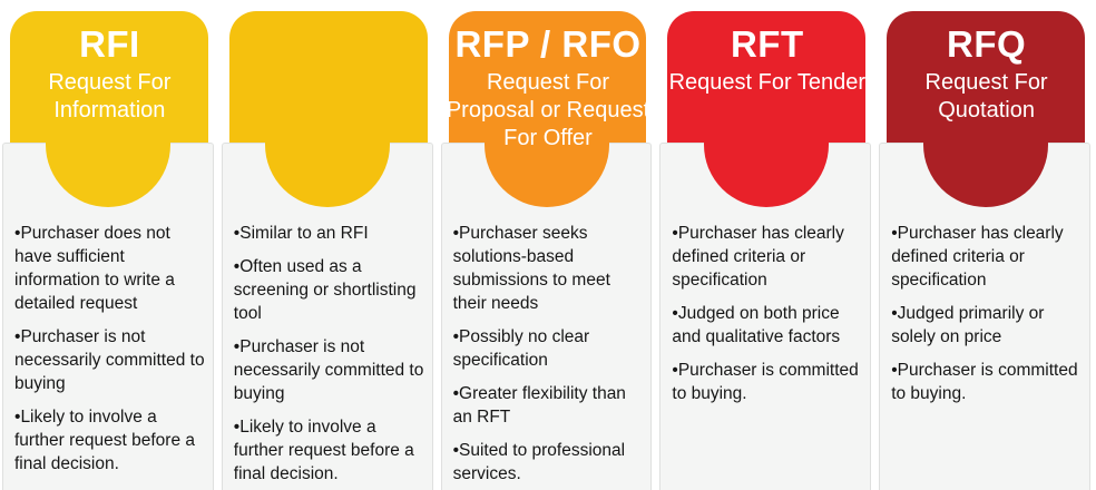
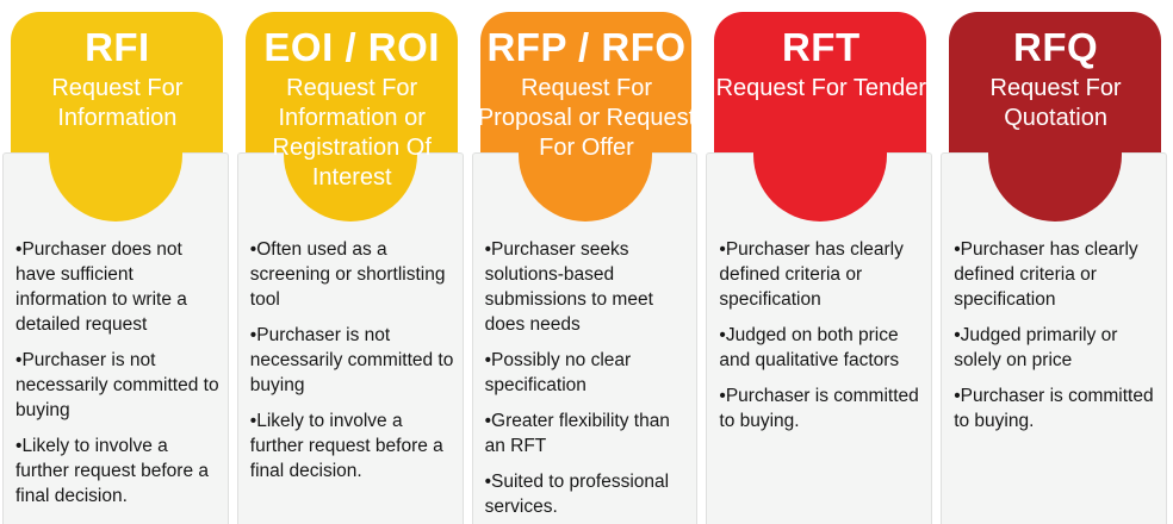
  Purchaser does not have sufficient information to write a detailed request
  Purchaser is not necessarily committed to buying
  Likely to involve a further request before a final decision.
  RFI
  Request For Information
- Similar to an RFI
  Often used as a screening or shortlisting tool
  Purchaser is not necessarily committed to buying
  Likely to involve a further request before a final decision.
+ EOI / ROI
+ Request For Information or Registration Of Interest
- Purchaser seeks solutions-based submissions to meet their needs
+ Purchaser seeks solutions-based submissions to meet does needs
  Possibly no clear specification
  Greater flexibility than an RFT
  Suited to professional services.
  RFP / RFO
  Request For Proposal or Request For Offer
  Purchaser has clearly defined criteria or specification
  Judged on both price and qualitative factors
  Purchaser is committed to buying.
  RFT
  Request For Tender
  Purchaser has clearly defined criteria or specification
  Judged primarily or solely on price
  Purchaser is committed to buying.
  RFQ
  Request For Quotation
